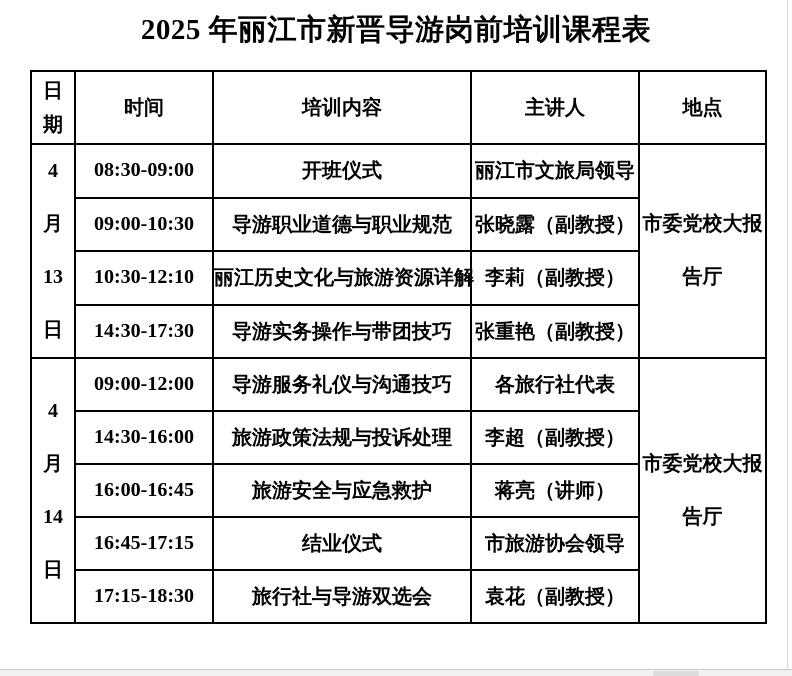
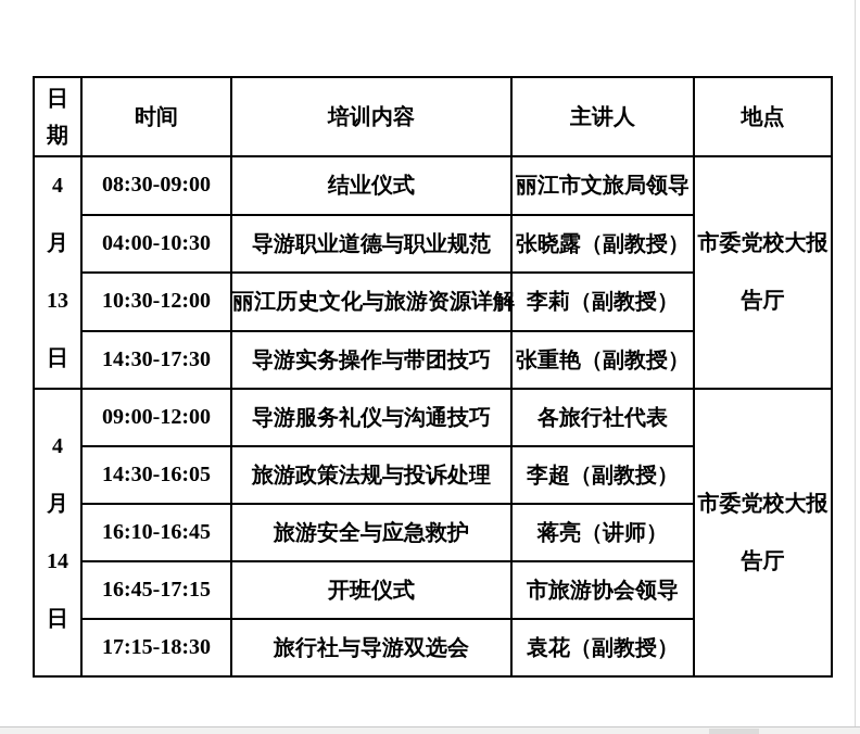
- 2025 年丽江市新晋导游岗前培训课程表
  日 期	时间	培训内容	主讲人	地点
- 4 月 13 日	08:30-09:00	开班仪式	丽江市文旅局领导	市委党校大报告厅
+ 4 月 13 日	08:30-09:00	结业仪式	丽江市文旅局领导	市委党校大报告厅
- 09:00-10:30	导游职业道德与职业规范	张晓露（副教授）
+ 04:00-10:30	导游职业道德与职业规范	张晓露（副教授）
- 10:30-12:10	丽江历史文化与旅游资源详解	李莉（副教授）
+ 10:30-12:00	丽江历史文化与旅游资源详解	李莉（副教授）
  14:30-17:30	导游实务操作与带团技巧	张重艳（副教授）
  4 月 14 日	09:00-12:00	导游服务礼仪与沟通技巧	各旅行社代表	市委党校大报告厅
- 14:30-16:00	旅游政策法规与投诉处理	李超（副教授）
+ 14:30-16:05	旅游政策法规与投诉处理	李超（副教授）
- 16:00-16:45	旅游安全与应急救护	蒋亮（讲师）
+ 16:10-16:45	旅游安全与应急救护	蒋亮（讲师）
- 16:45-17:15	结业仪式	市旅游协会领导
+ 16:45-17:15	开班仪式	市旅游协会领导
  17:15-18:30	旅行社与导游双选会	袁花（副教授）
